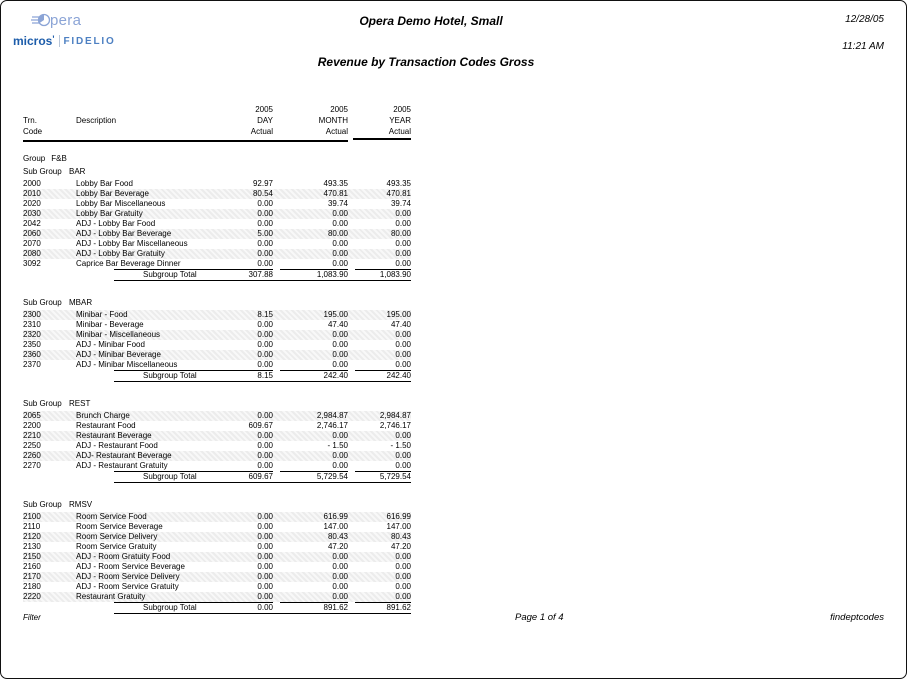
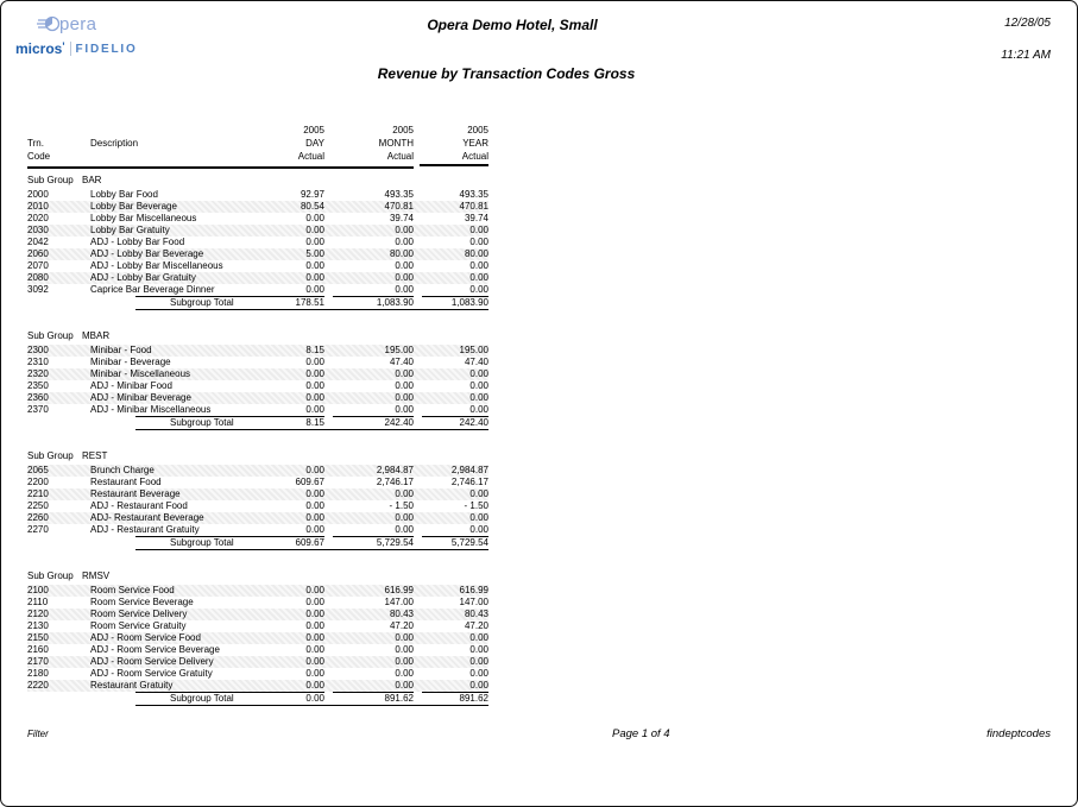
  pera
  micros'
  FIDELIO
  Opera Demo Hotel, Small
  12/28/05
  11:21 AM
  Revenue by Transaction Codes Gross
  2005
  2005
  2005
  Trn.
  Description
  DAY
  MONTH
  YEAR
  Code
  Actual
  Actual
  Actual
- Group F&B
  Sub Group BAR
  2000
  Lobby Bar Food
  92.97
  493.35
  493.35
  2010
  Lobby Bar Beverage
  80.54
  470.81
  470.81
  2020
  Lobby Bar Miscellaneous
  0.00
  39.74
  39.74
  2030
  Lobby Bar Gratuity
  0.00
  0.00
  0.00
  2042
  ADJ - Lobby Bar Food
  0.00
  0.00
  0.00
  2060
  ADJ - Lobby Bar Beverage
  5.00
  80.00
  80.00
  2070
  ADJ - Lobby Bar Miscellaneous
  0.00
  0.00
  0.00
  2080
  ADJ - Lobby Bar Gratuity
  0.00
  0.00
  0.00
  3092
  Caprice Bar Beverage Dinner
  0.00
  0.00
  0.00
  Subgroup Total
- 307.88
+ 178.51
  1,083.90
  1,083.90
  Sub Group MBAR
  2300
  Minibar - Food
  8.15
  195.00
  195.00
  2310
  Minibar - Beverage
  0.00
  47.40
  47.40
  2320
  Minibar - Miscellaneous
  0.00
  0.00
  0.00
  2350
  ADJ - Minibar Food
  0.00
  0.00
  0.00
  2360
  ADJ - Minibar Beverage
  0.00
  0.00
  0.00
  2370
  ADJ - Minibar Miscellaneous
  0.00
  0.00
  0.00
  Subgroup Total
  8.15
  242.40
  242.40
  Sub Group REST
  2065
  Brunch Charge
  0.00
  2,984.87
  2,984.87
  2200
  Restaurant Food
  609.67
  2,746.17
  2,746.17
  2210
  Restaurant Beverage
  0.00
  0.00
  0.00
  2250
  ADJ - Restaurant Food
  0.00
  - 1.50
  - 1.50
  2260
  ADJ- Restaurant Beverage
  0.00
  0.00
  0.00
  2270
  ADJ - Restaurant Gratuity
  0.00
  0.00
  0.00
  Subgroup Total
  609.67
  5,729.54
  5,729.54
  Sub Group RMSV
  2100
  Room Service Food
  0.00
  616.99
  616.99
  2110
  Room Service Beverage
  0.00
  147.00
  147.00
  2120
  Room Service Delivery
  0.00
  80.43
  80.43
  2130
  Room Service Gratuity
  0.00
  47.20
  47.20
  2150
- ADJ - Room Gratuity Food
+ ADJ - Room Service Food
  0.00
  0.00
  0.00
  2160
  ADJ - Room Service Beverage
  0.00
  0.00
  0.00
  2170
  ADJ - Room Service Delivery
  0.00
  0.00
  0.00
  2180
  ADJ - Room Service Gratuity
  0.00
  0.00
  0.00
  2220
  Restaurant Gratuity
  0.00
  0.00
  0.00
  Subgroup Total
  0.00
  891.62
  891.62
  Filter
  Page 1 of 4
  findeptcodes
